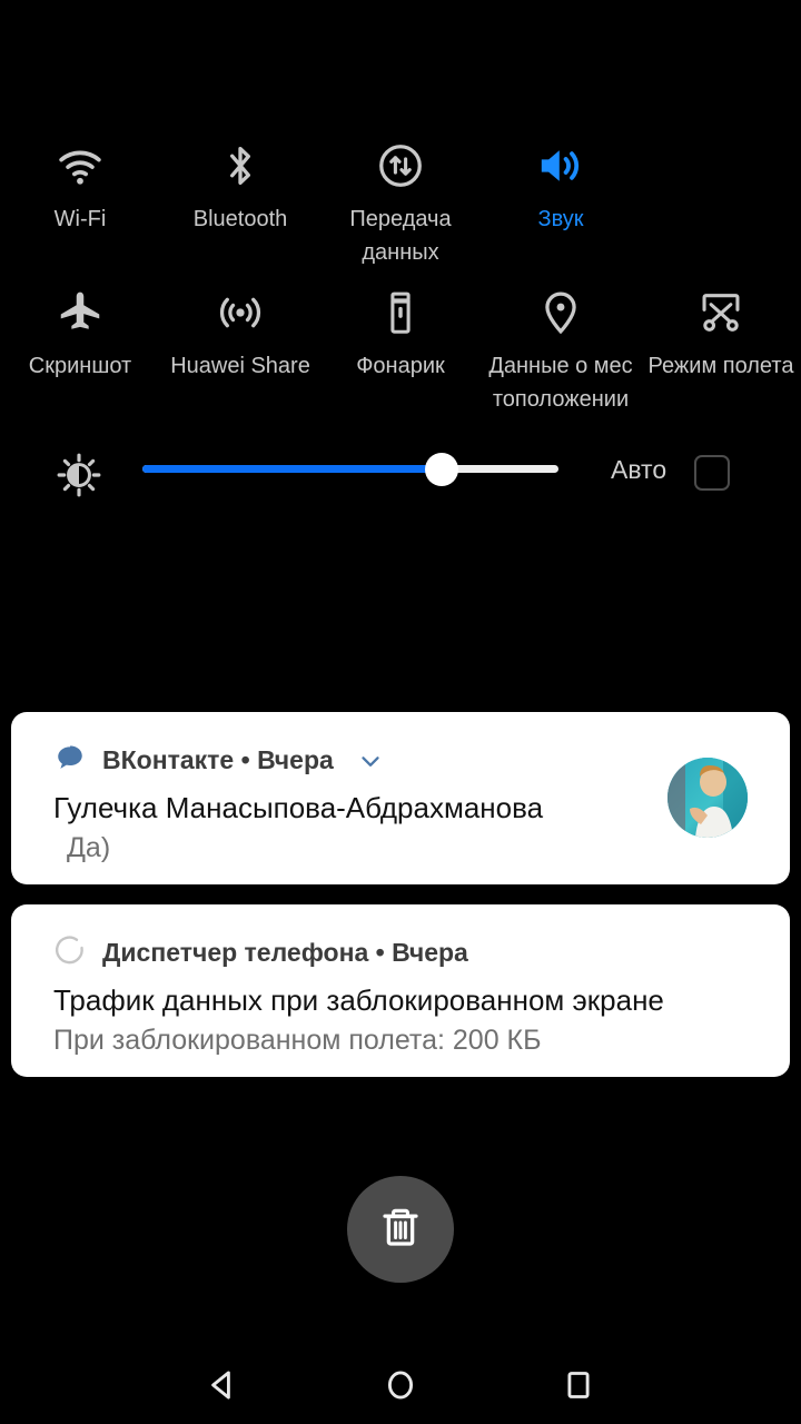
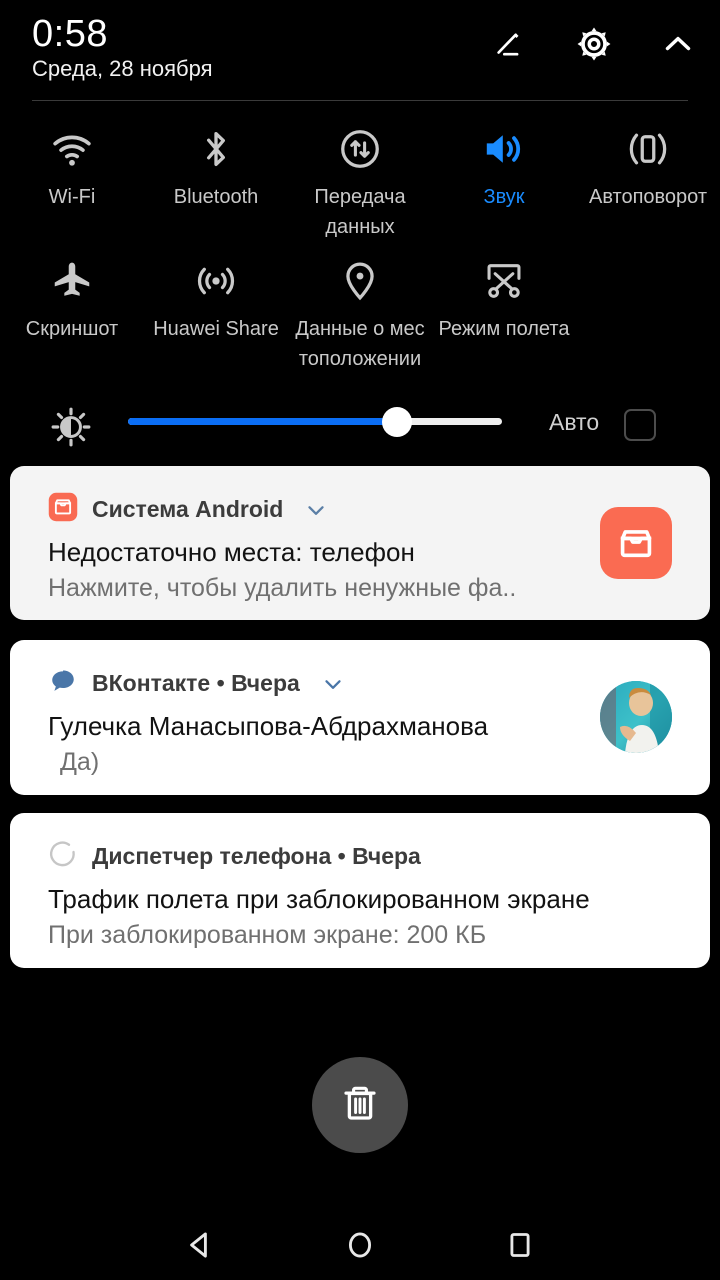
+ 0:58
+ Среда, 28 ноября
  Wi-Fi
  Bluetooth
  Передача
  данных
  Звук
+ Автоповорот
  Скриншот
  Huawei Share
- Фонарик
  Данные о мес
  тоположении
  Режим полета
  Авто
+ Система Android
+ Недостаточно места: телефон
+ Нажмите, чтобы удалить ненужные фа..
  ВКонтакте • Вчера
  Гулечка Манасыпова-Абдрахманова
  Да)
  Диспетчер телефона • Вчера
- Трафик данных при заблокированном экране
+ Трафик полета при заблокированном экране
- При заблокированном полета: 200 КБ
+ При заблокированном экране: 200 КБ
